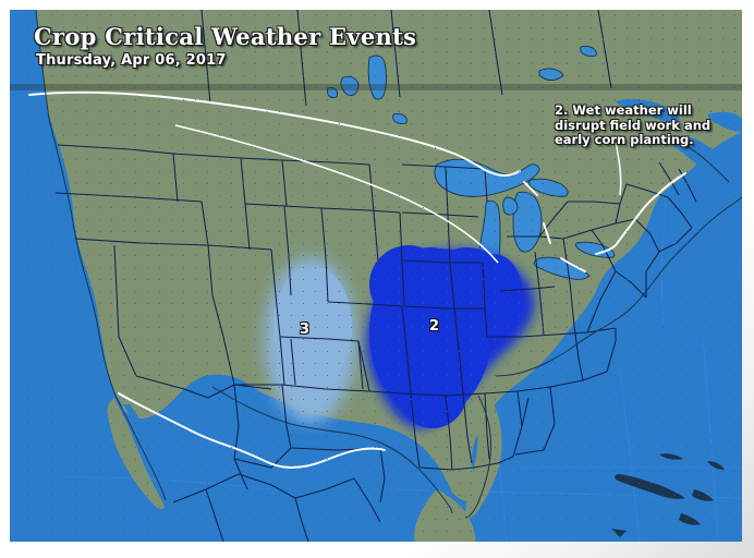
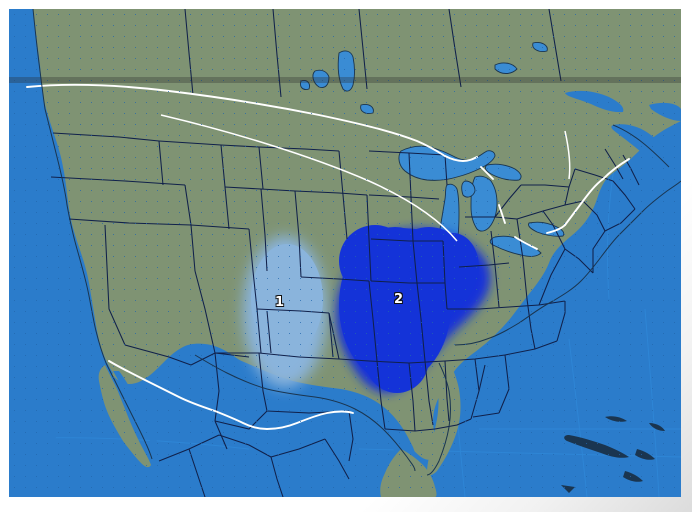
- Crop Critical Weather Events
- Thursday, Apr 06, 2017
- 2. Wet weather will
- disrupt field work and
- early corn planting.
- 3
+ 1
  2
